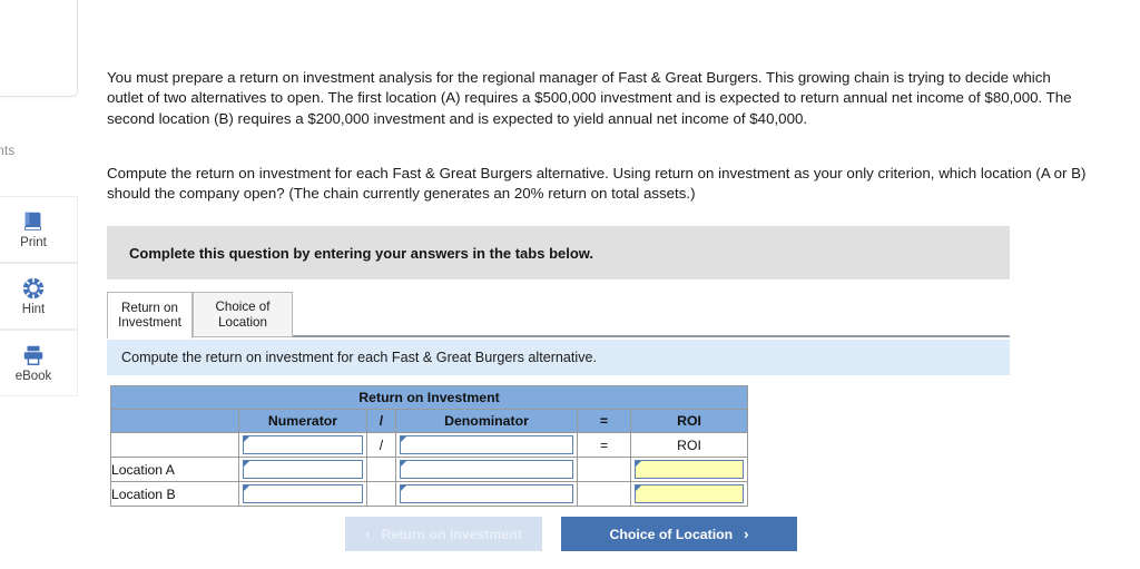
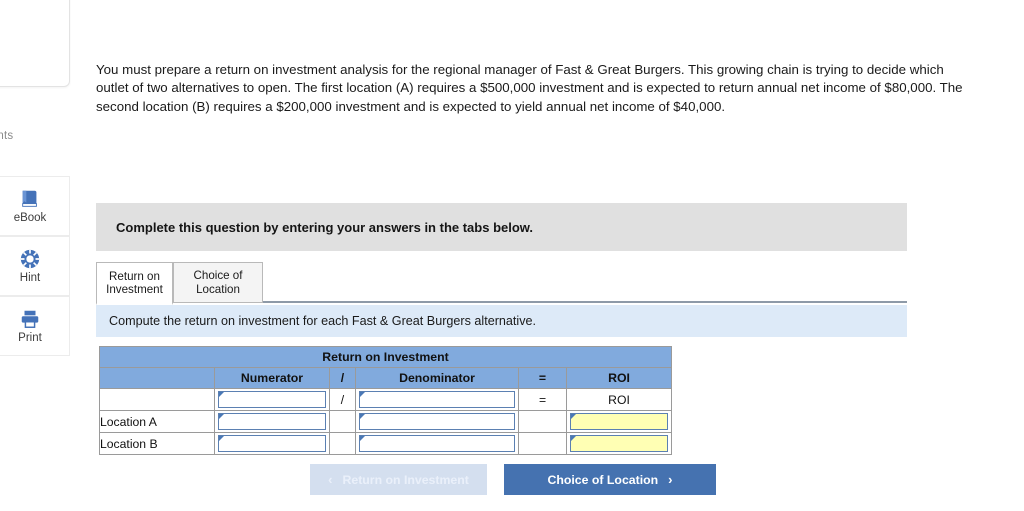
- Print
+ eBook
  Hint
- eBook
+ Print
  You must prepare a return on investment analysis for the regional manager of Fast & Great Burgers. This growing chain is trying to decide which outlet of two alternatives to open. The first location (A) requires a $500,000 investment and is expected to return annual net income of $80,000. The second location (B) requires a $200,000 investment and is expected to yield annual net income of $40,000.
- Compute the return on investment for each Fast & Great Burgers alternative. Using return on investment as your only criterion, which location (A or B) should the company open? (The chain currently generates an 20% return on total assets.)
  Complete this question by entering your answers in the tabs below.
  Return on Investment
  Choice of Location
  Compute the return on investment for each Fast & Great Burgers alternative.
  Return on Investment
  	Numerator	/	Denominator	=	ROI
  		/		=	ROI
  Location A
  Location B
  Choice of Location
  ›
